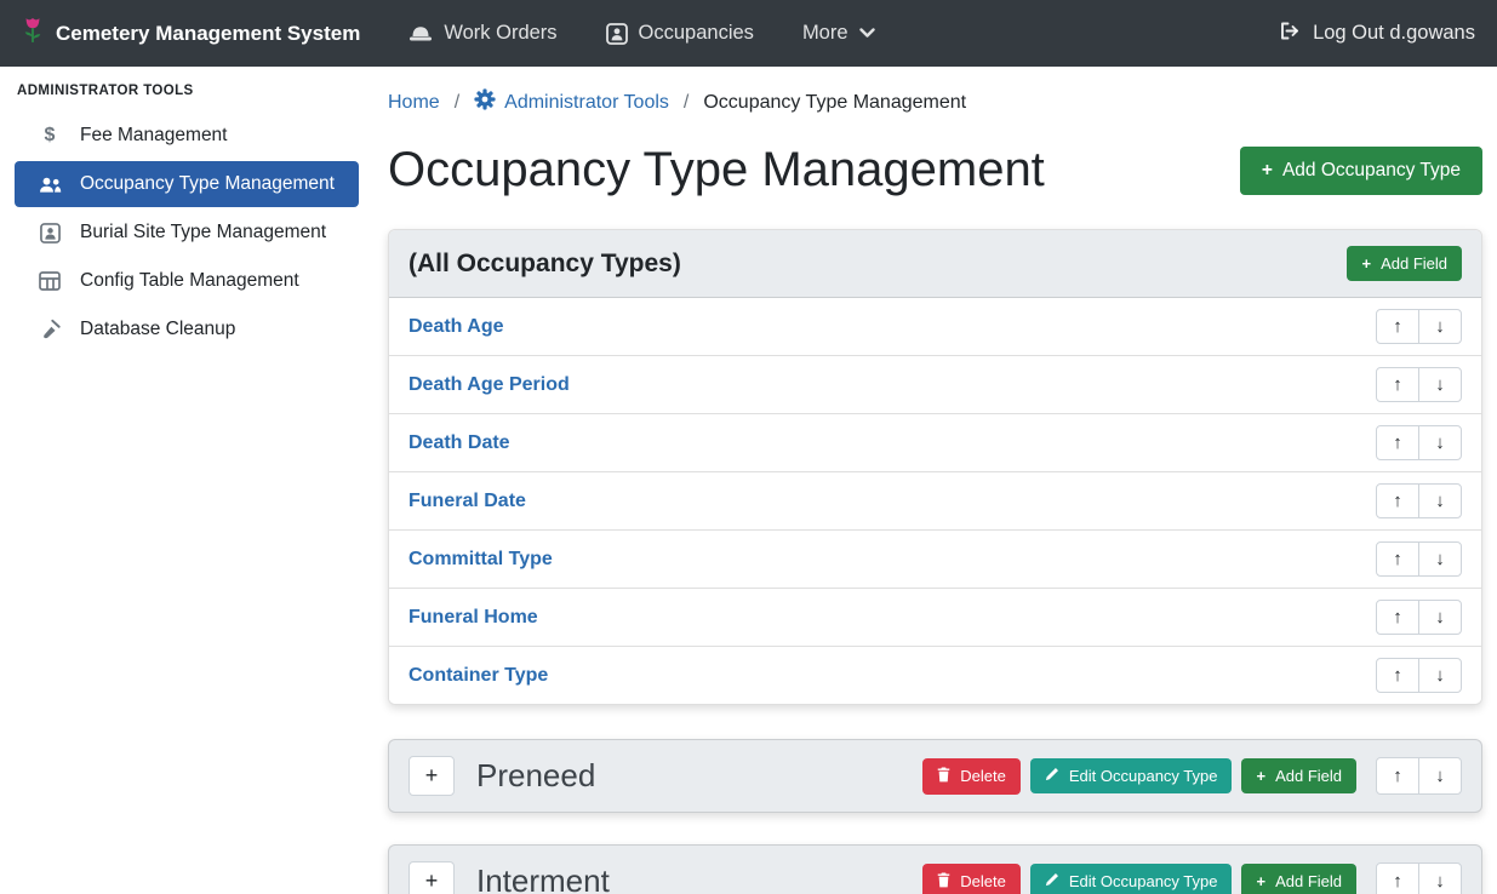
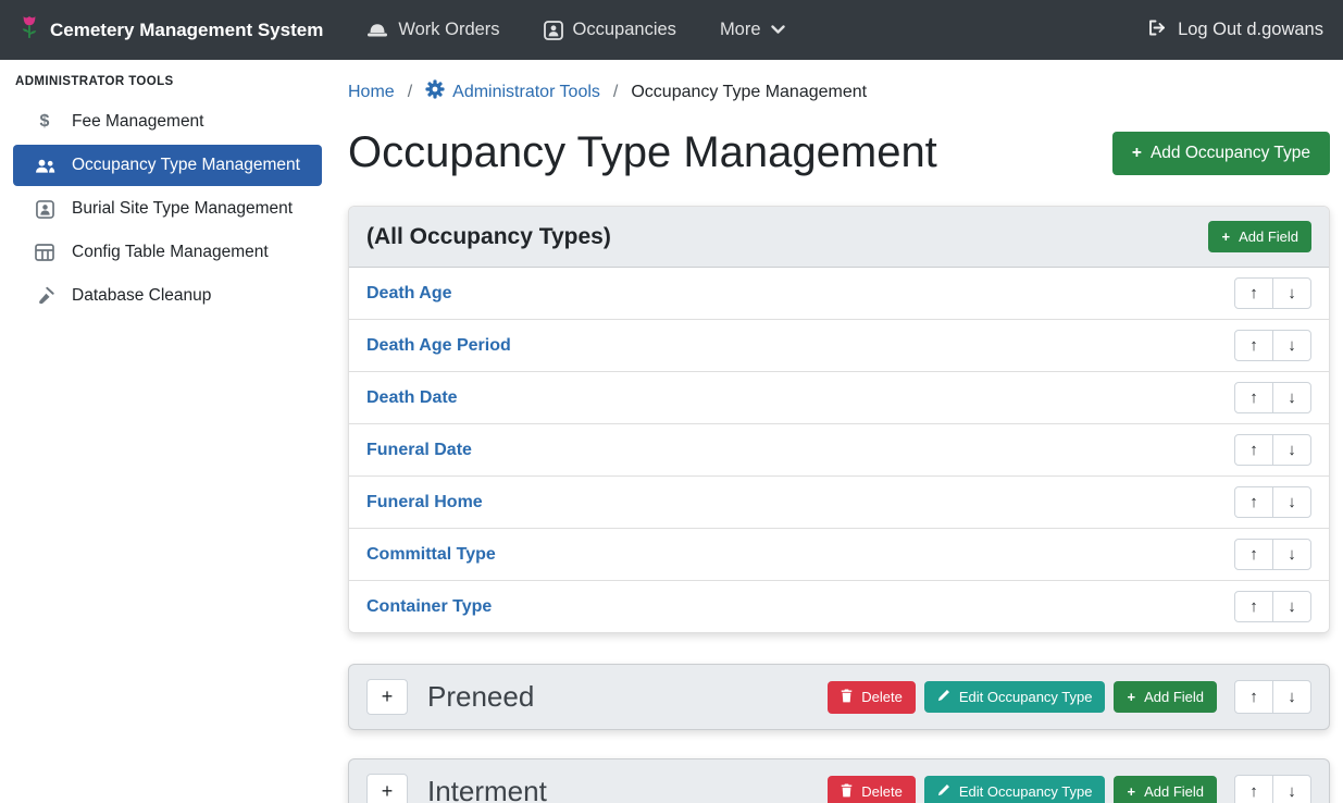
  Cemetery Management System
  Work Orders
  Occupancies
  More
  Log Out d.gowans
  ADMINISTRATOR TOOLS
  $
  Fee Management
  Occupancy Type Management
  Burial Site Type Management
  Config Table Management
  Database Cleanup
  Home
  /
  Administrator Tools
  /
  Occupancy Type Management
  Occupancy Type Management
  +
  Add Occupancy Type
  (All Occupancy Types)
  +
  Add Field
  Death Age
  ↑
  ↓
  Death Age Period
  ↑
  ↓
  Death Date
  ↑
  ↓
  Funeral Date
  ↑
  ↓
- Committal Type
+ Funeral Home
  ↑
  ↓
- Funeral Home
+ Committal Type
  ↑
  ↓
  Container Type
  ↑
  ↓
  +
  Preneed
  Delete
  Edit Occupancy Type
  +
  Add Field
  ↑
  ↓
  +
  Interment
  Delete
  Edit Occupancy Type
  +
  Add Field
  ↑
  ↓
